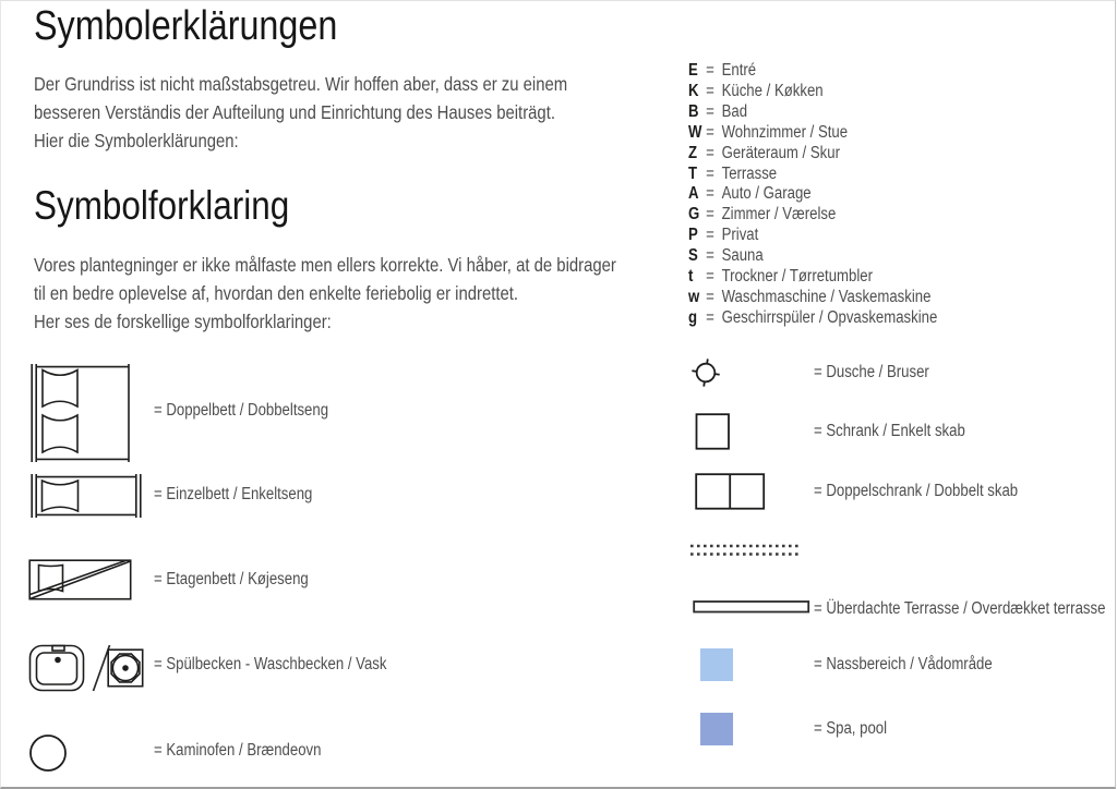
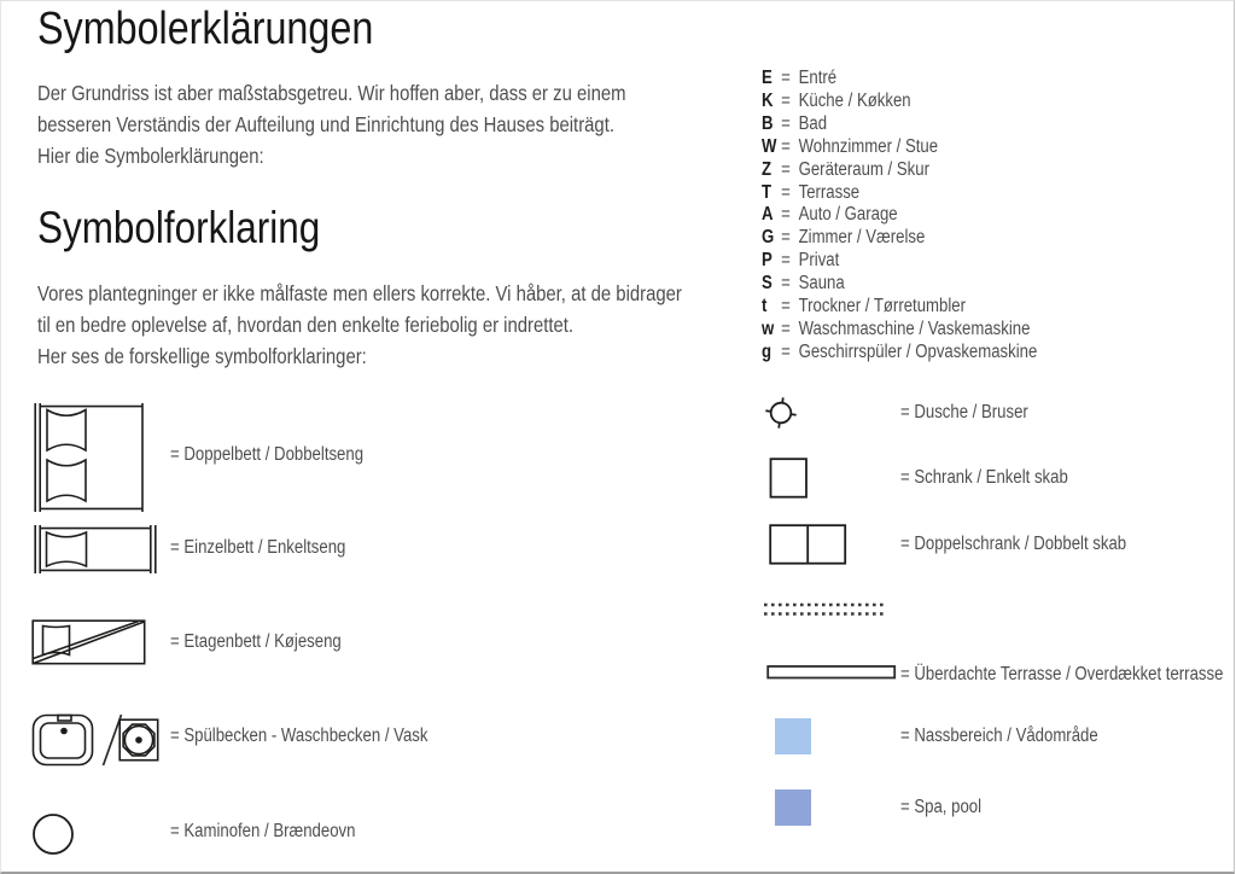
  Symbolerklärungen
- Der Grundriss ist nicht maßstabsgetreu. Wir hoffen aber, dass er zu einem
+ Der Grundriss ist aber maßstabsgetreu. Wir hoffen aber, dass er zu einem
  besseren Verständis der Aufteilung und Einrichtung des Hauses beiträgt.
  Hier die Symbolerklärungen:
  Symbolforklaring
  Vores plantegninger er ikke målfaste men ellers korrekte. Vi håber, at de bidrager
  til en bedre oplevelse af, hvordan den enkelte feriebolig er indrettet.
  Her ses de forskellige symbolforklaringer:
  = Doppelbett / Dobbeltseng
  = Einzelbett / Enkeltseng
  = Etagenbett / Køjeseng
  = Spülbecken - Waschbecken / Vask
  = Kaminofen / Brændeovn
  E
  =
  Entré
  K
  =
  Küche / Køkken
  B
  =
  Bad
  W
  =
  Wohnzimmer / Stue
  Z
  =
  Geräteraum / Skur
  T
  =
  Terrasse
  A
  =
  Auto / Garage
  G
  =
  Zimmer / Værelse
  P
  =
  Privat
  S
  =
  Sauna
  t
  =
  Trockner / Tørretumbler
  w
  =
  Waschmaschine / Vaskemaskine
  g
  =
  Geschirrspüler / Opvaskemaskine
  = Dusche / Bruser
  = Schrank / Enkelt skab
  = Doppelschrank / Dobbelt skab
  = Überdachte Terrasse / Overdækket terrasse
  = Nassbereich / Vådområde
  = Spa, pool
